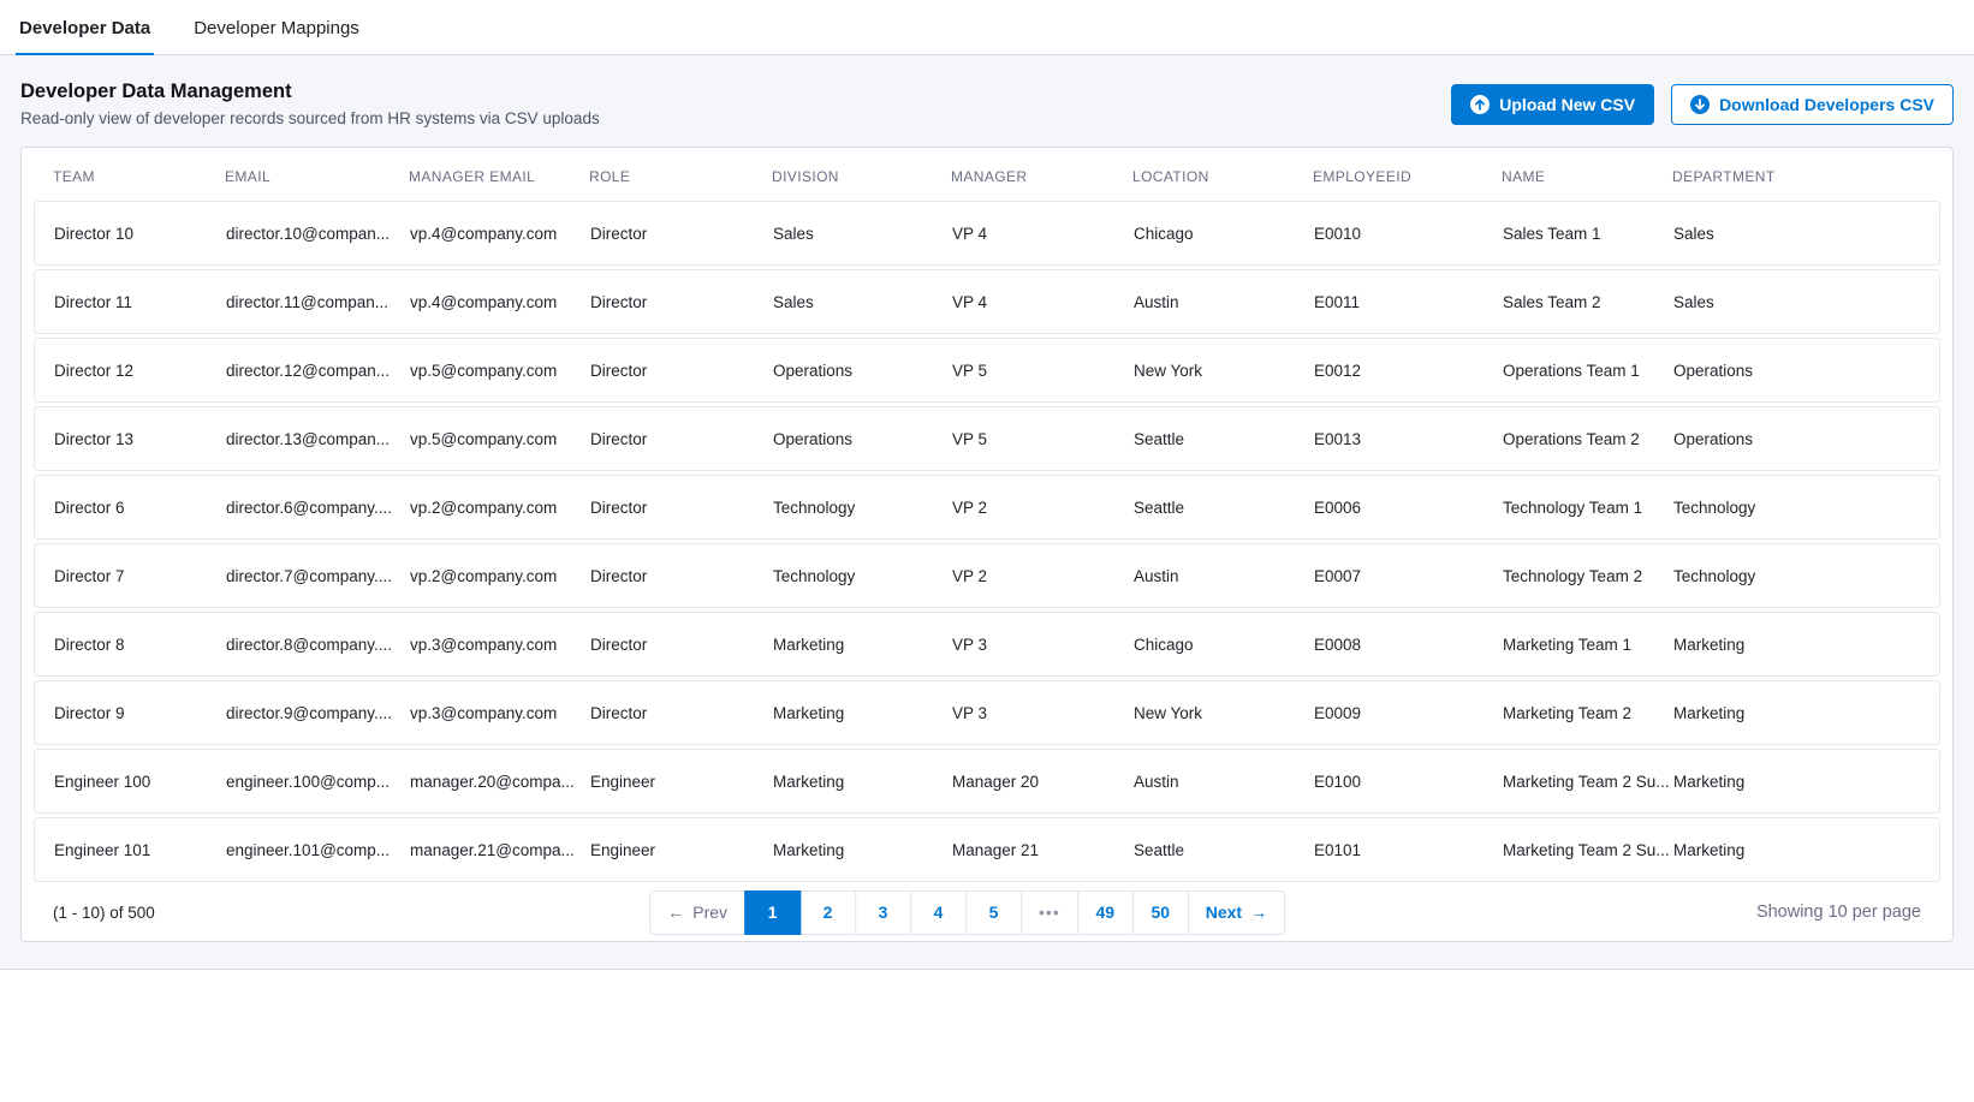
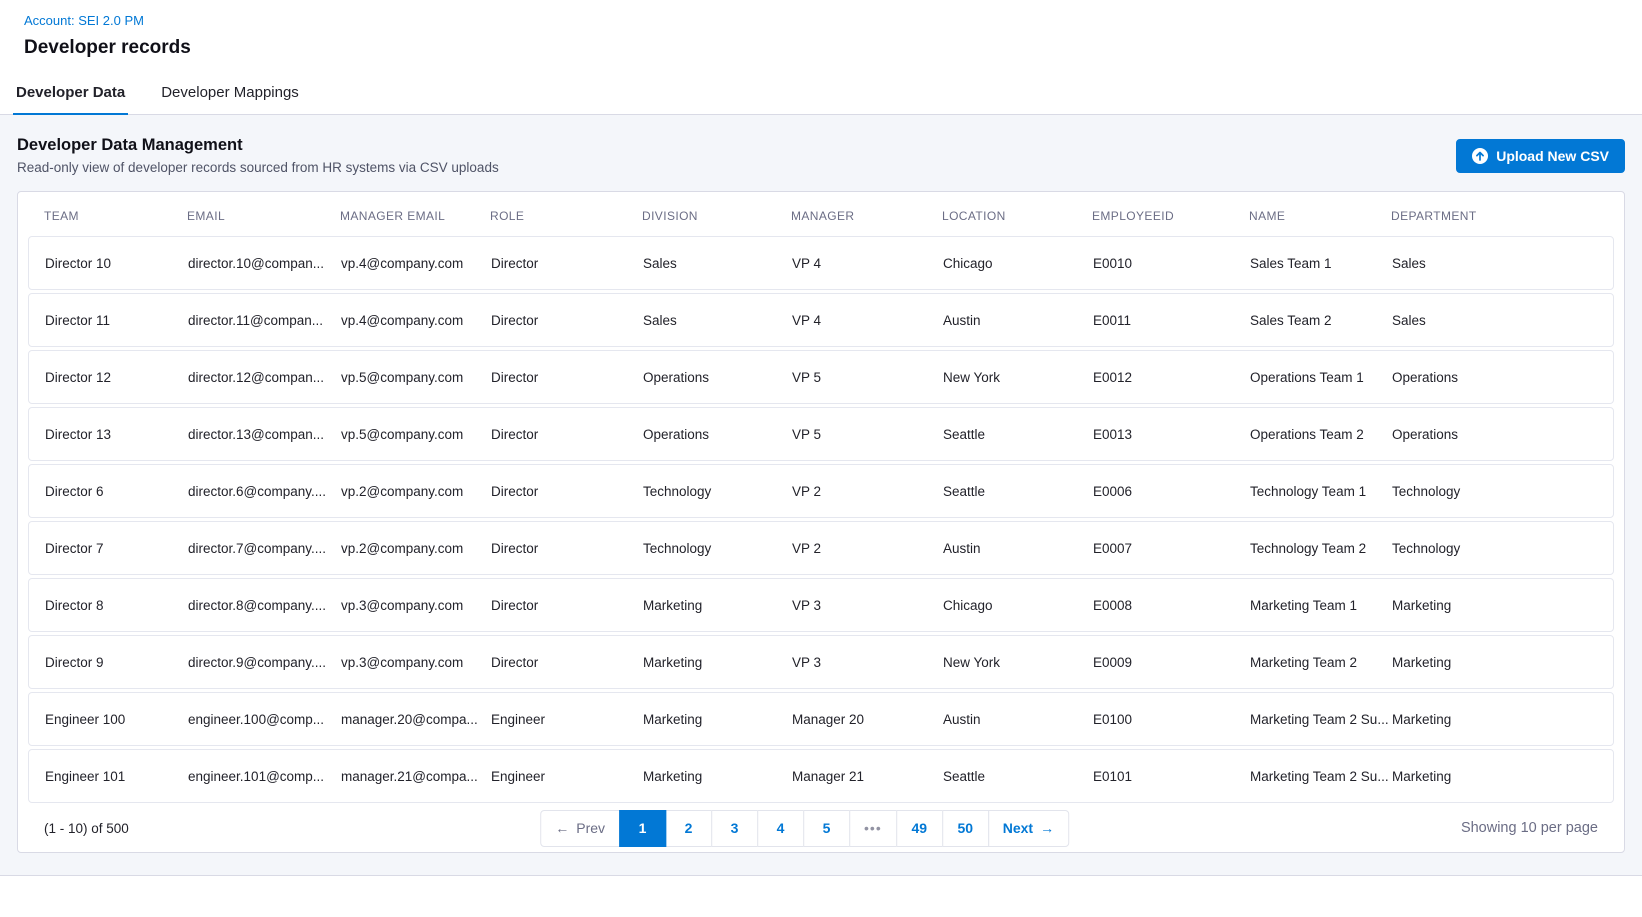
+ Account: SEI 2.0 PM
+ Developer records
  Developer Data
  Developer Mappings
  Developer Data Management
  Read-only view of developer records sourced from HR systems via CSV uploads
  Upload New CSV
- Download Developers CSV
  TEAM
  EMAIL
  MANAGER EMAIL
  ROLE
  DIVISION
  MANAGER
  LOCATION
  EMPLOYEEID
  NAME
  DEPARTMENT
  Director 10
  director.10@compan...
  vp.4@company.com
  Director
  Sales
  VP 4
  Chicago
  E0010
  Sales Team 1
  Sales
  Director 11
  director.11@compan...
  vp.4@company.com
  Director
  Sales
  VP 4
  Austin
  E0011
  Sales Team 2
  Sales
  Director 12
  director.12@compan...
  vp.5@company.com
  Director
  Operations
  VP 5
  New York
  E0012
  Operations Team 1
  Operations
  Director 13
  director.13@compan...
  vp.5@company.com
  Director
  Operations
  VP 5
  Seattle
  E0013
  Operations Team 2
  Operations
  Director 6
  director.6@company....
  vp.2@company.com
  Director
  Technology
  VP 2
  Seattle
  E0006
  Technology Team 1
  Technology
  Director 7
  director.7@company....
  vp.2@company.com
  Director
  Technology
  VP 2
  Austin
  E0007
  Technology Team 2
  Technology
  Director 8
  director.8@company....
  vp.3@company.com
  Director
  Marketing
  VP 3
  Chicago
  E0008
  Marketing Team 1
  Marketing
  Director 9
  director.9@company....
  vp.3@company.com
  Director
  Marketing
  VP 3
  New York
  E0009
  Marketing Team 2
  Marketing
  Engineer 100
  engineer.100@comp...
  manager.20@compa...
  Engineer
  Marketing
  Manager 20
  Austin
  E0100
  Marketing Team 2 Su...
  Marketing
  Engineer 101
  engineer.101@comp...
  manager.21@compa...
  Engineer
  Marketing
  Manager 21
  Seattle
  E0101
  Marketing Team 2 Su...
  Marketing
  (1 - 10) of 500
  ←
  Prev
  1
  2
  3
  4
  5
  •••
  49
  50
  Next
  →
  Showing 10 per page
